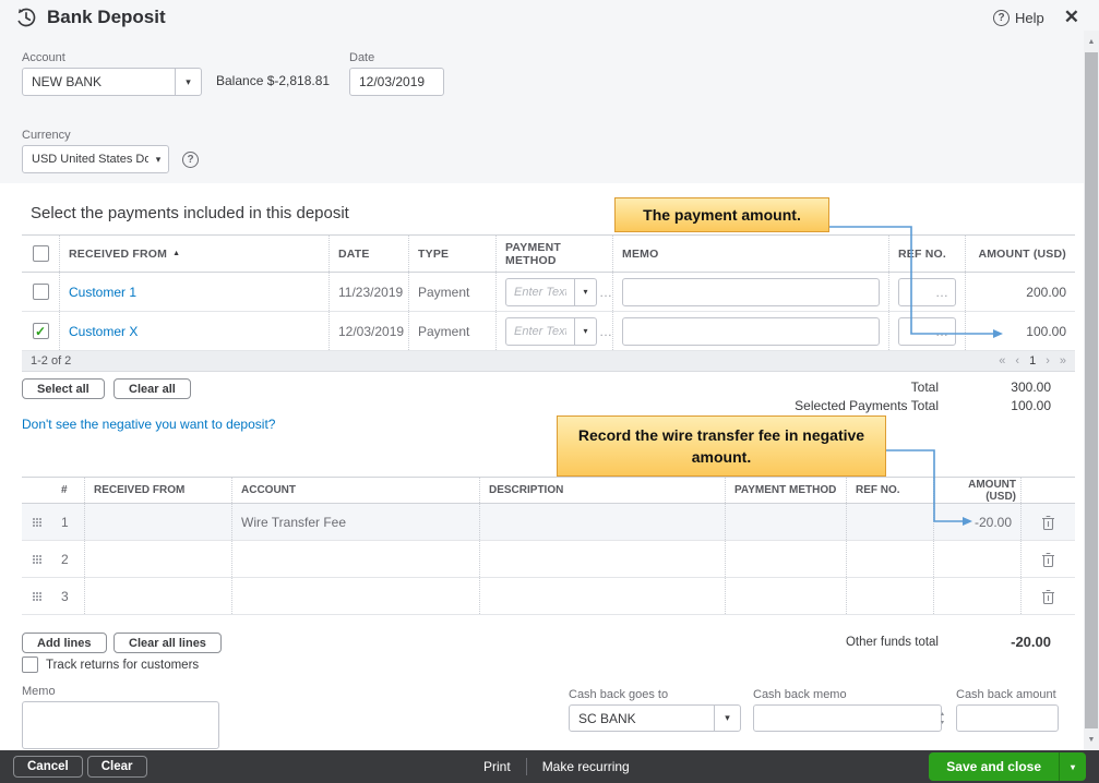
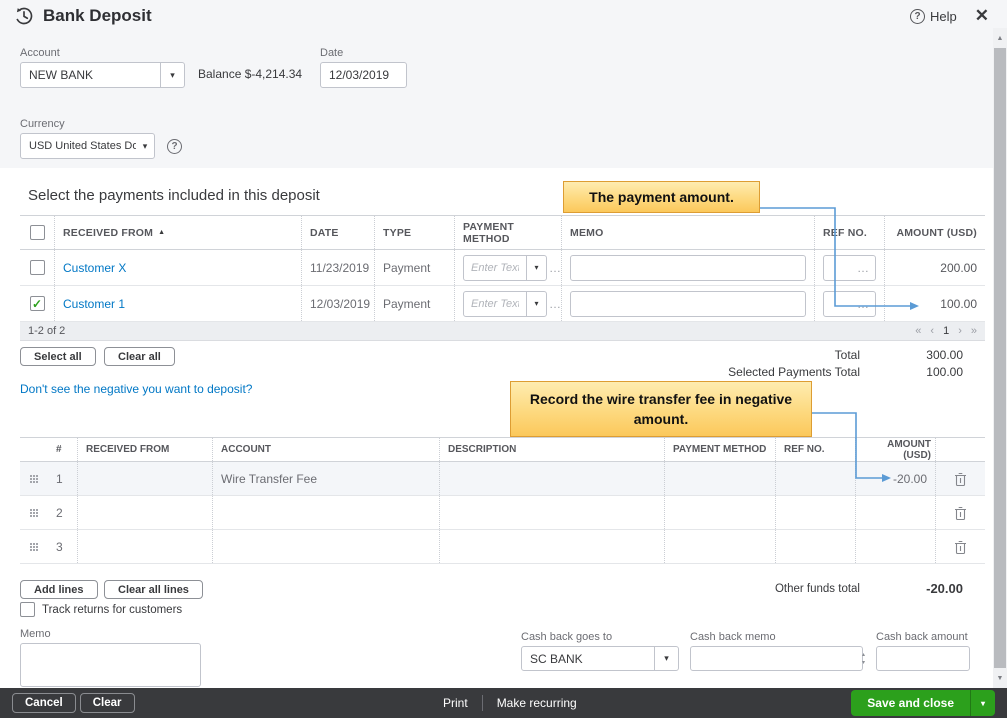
  Bank Deposit
  ?
  Help
  ✕
  Account
  NEW BANK
  ▾
- Balance $-2,818.81
+ Balance $-4,214.34
  Date
  12/03/2019
  Currency
  USD United States Do
  ▾
  ?
  Select the payments included in this deposit
  RECEIVED FROM
  DATE
  TYPE
  PAYMENT METHOD
  MEMO
  RF NO.
  AMOUNT (USD)
- Customer 1
+ Customer X
  11/23/2019
  Payment
  Enter Tex
  ▾
  …
  …
  200.00
  ✓
- Customer X
+ Customer 1
  12/03/2019
  Payment
  Enter Tex
  ▾
  …
  …
  100.00
  1-2 of 2
  «
  ‹
  1
  ›
  »
  Select all
  Clear all
  Total
  300.00
  Selected Payments Total
  100.00
  Don't see the negative you want to deposit?
  #
  RECEIVED FROM
  ACCOUNT
  DESCRIPTION
  PAYMENT METHOD
  REF NO.
  AMOUNT (USD)
  1
  Wire Transfer Fee
  -20.00
  2
  3
  Add lines
  Clear all lines
  Other funds total
  -20.00
  Track returns for customers
  Memo
  Cash back goes to
  SC BANK
  ▾
  Cash back memo
  Cash back amount
  The payment amount.
  Record the wire transfer fee in negative amount.
  Cancel
  Clear
  Print
  Make recurring
  Save and close
  ▾
